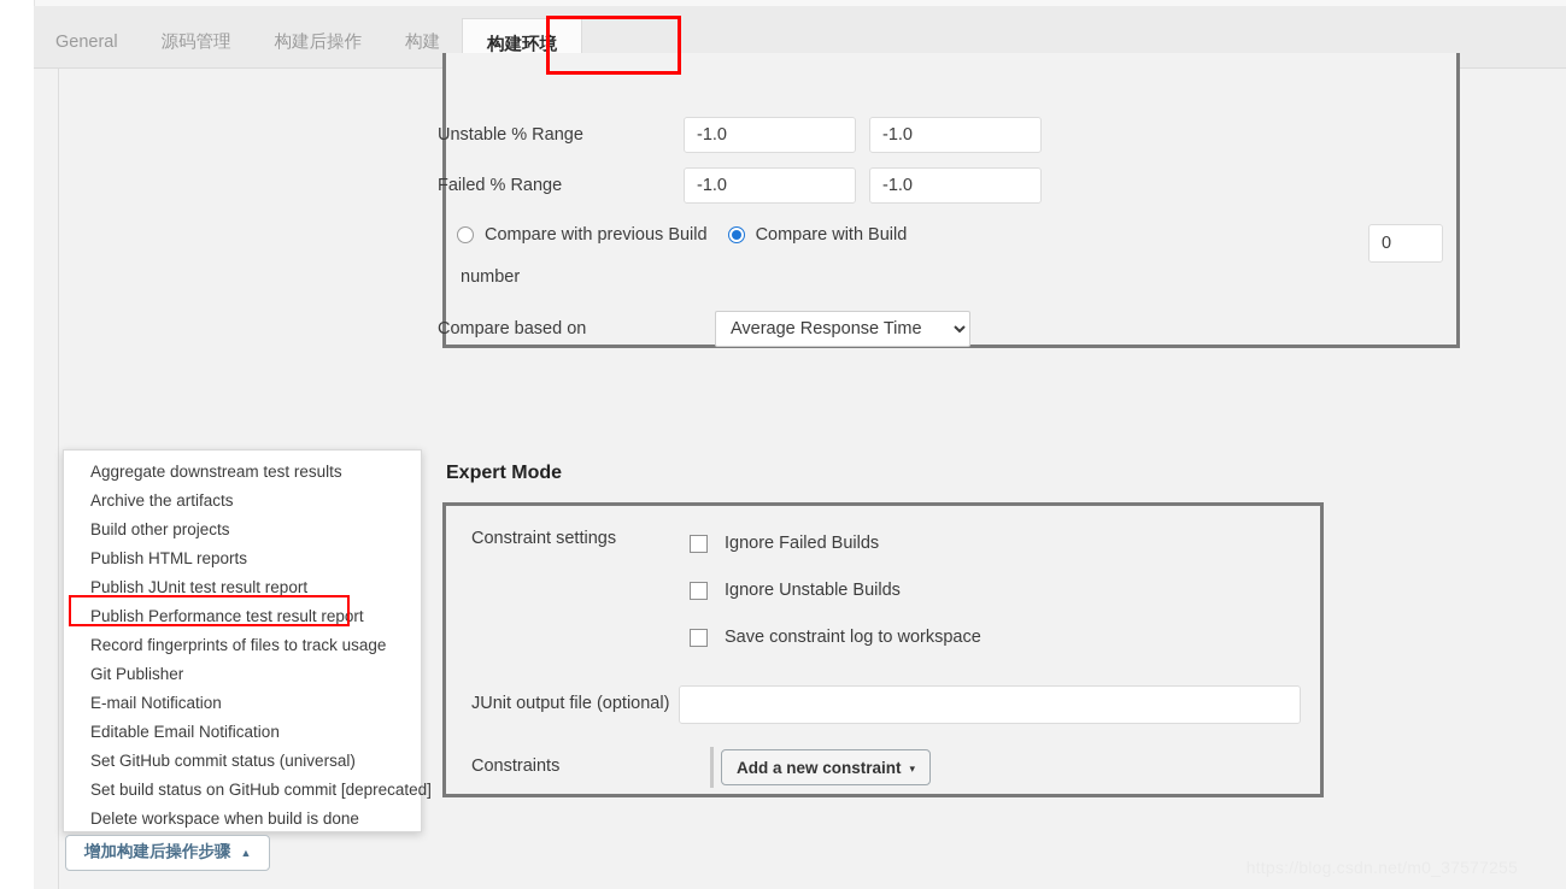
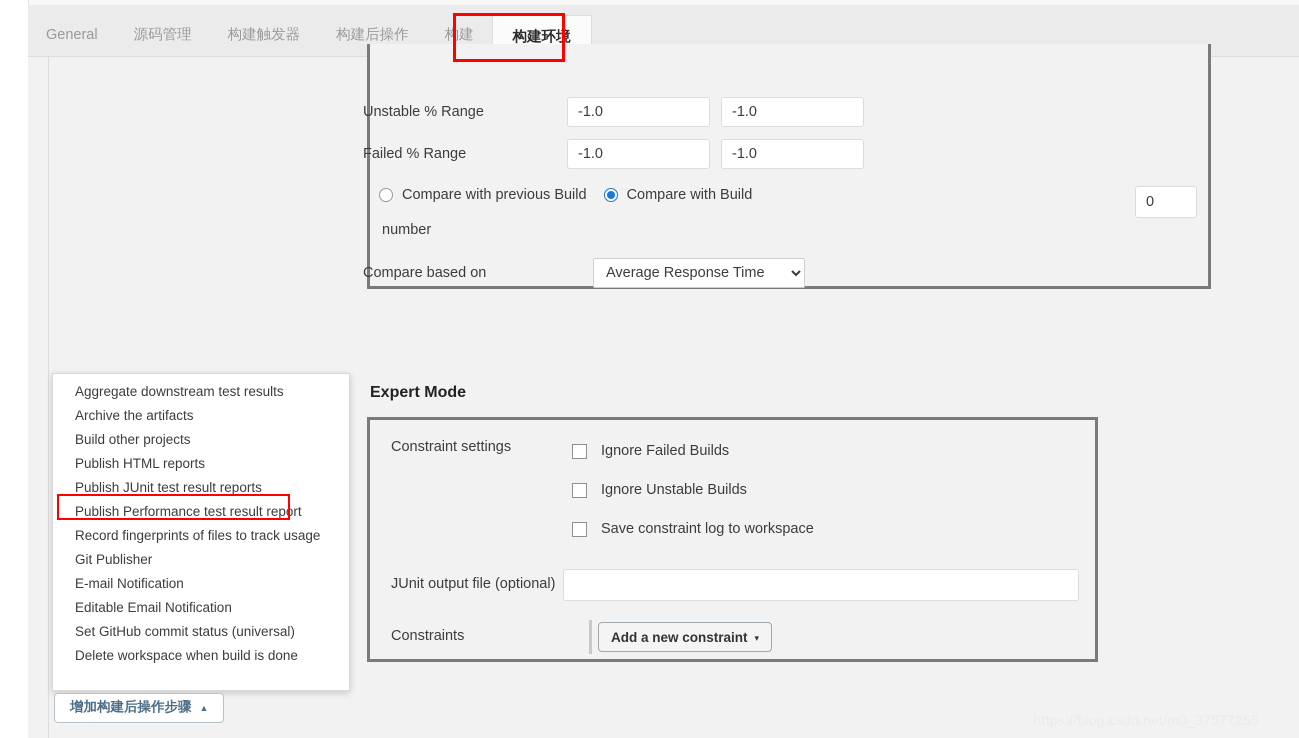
  General
  源码管理
+ 构建触发器
  构建后操作
  构建
  构建环境
  Unstable % Range
  -1.0
  -1.0
  Failed % Range
  -1.0
  -1.0
  Compare with previous Build
  Compare with Build
  0
  number
  Compare based on
  Average Response Time
  Expert Mode
  Constraint settings
  Ignore Failed Builds
  Ignore Unstable Builds
  Save constraint log to workspace
  JUnit output file (optional)
  Constraints
  Add a new constraint
  ▾
  Aggregate downstream test results
  Archive the artifacts
  Build other projects
  Publish HTML reports
- Publish JUnit test result report
+ Publish JUnit test result reports
  Publish Performance test result report
  Record fingerprints of files to track usage
  Git Publisher
  E-mail Notification
  Editable Email Notification
  Set GitHub commit status (universal)
- Set build status on GitHub commit [deprecated]
  Delete workspace when build is done
  增加构建后操作步骤
  ▲
